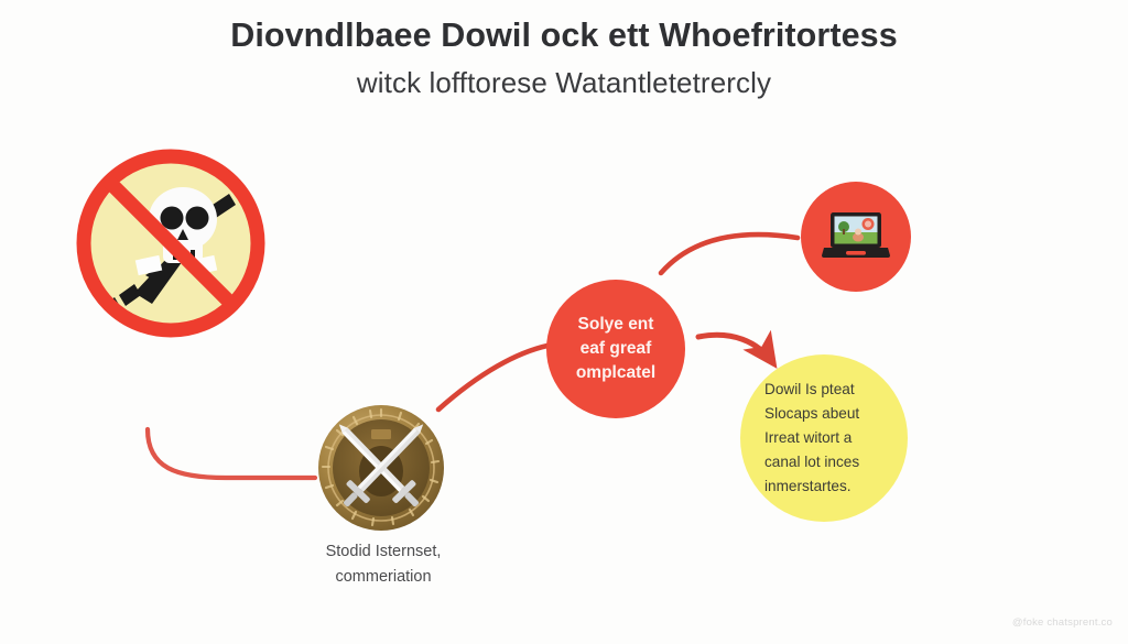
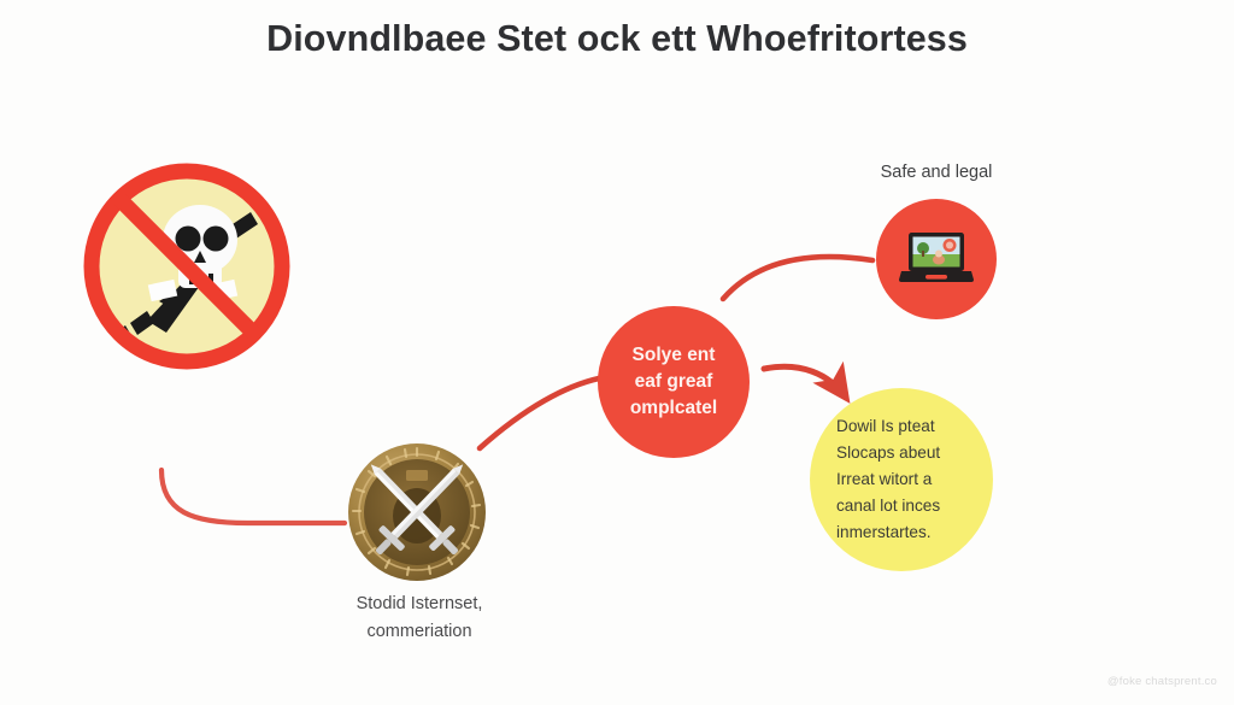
- Diovndlbaee Dowil ock ett Whoefritortess
+ Diovndlbaee Stet ock ett Whoefritortess
- witck lofftorese Watantletetrercly
  Stodid Isternset,
  commeriation
  Solye ent
  eaf greaf
  omplcatel
  Dowil Is pteat
  Slocaps abeut
  Irreat witort a
  canal lot inces
  inmerstartes.
+ Safe and legal
  @foke chatsprent.co
